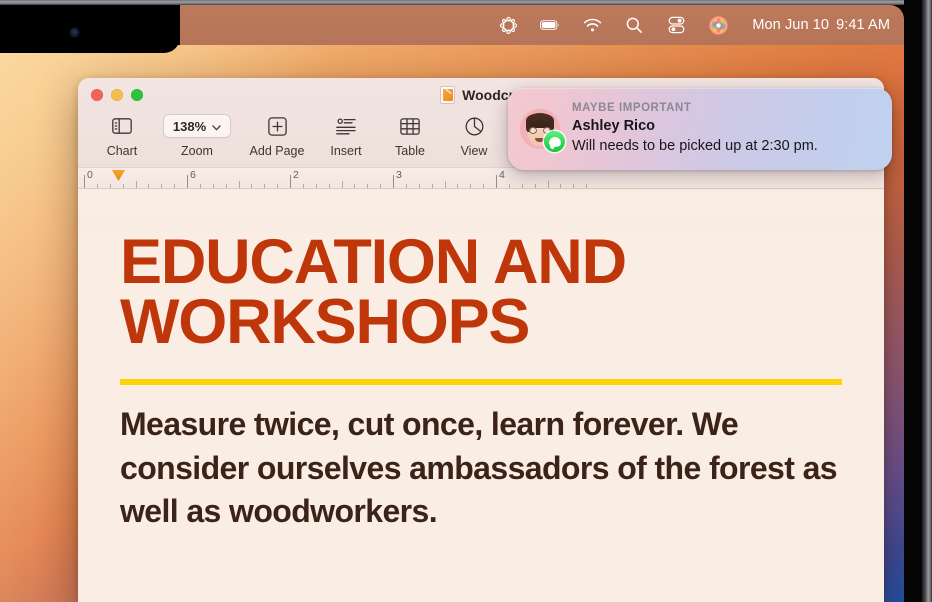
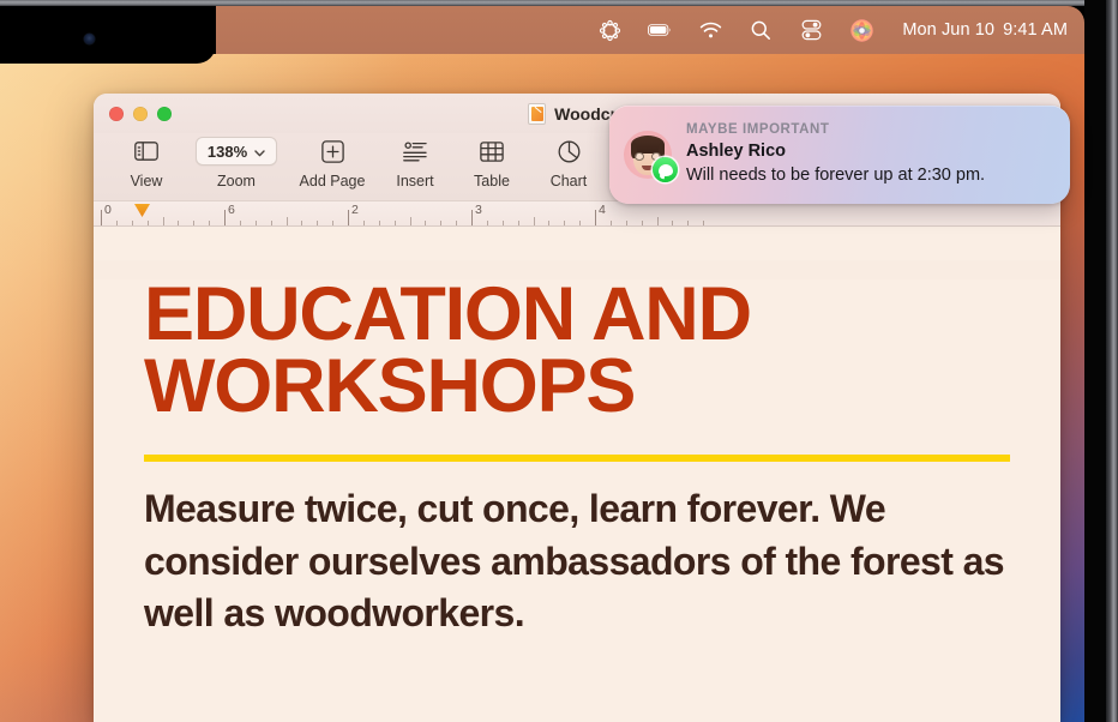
  Mon Jun 10 9:41 AM
  Woodc
- Chart
+ View
  138%
  Zoom
  Add Page
  Insert
  Table
- View
+ Chart
  0
  6
  2
  3
  4
  EDUCATION AND
  WORKSHOPS
  Measure twice, cut once, learn forever. We consider ourselves ambassadors of the forest as well as woodworkers.
  MAYBE IMPORTANT
  Ashley Rico
- Will needs to be picked up at 2:30 pm.
+ Will needs to be forever up at 2:30 pm.
